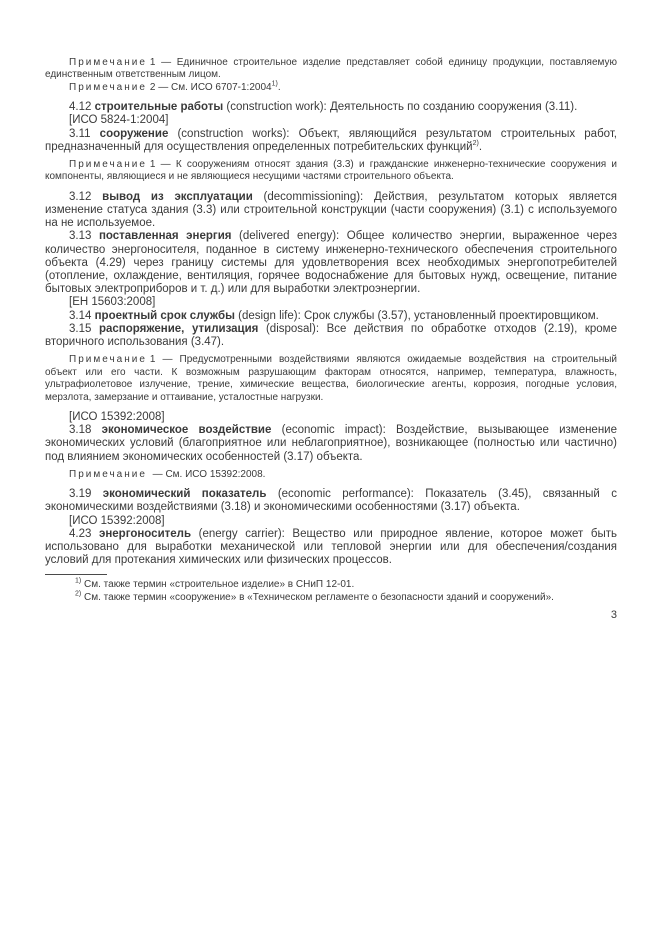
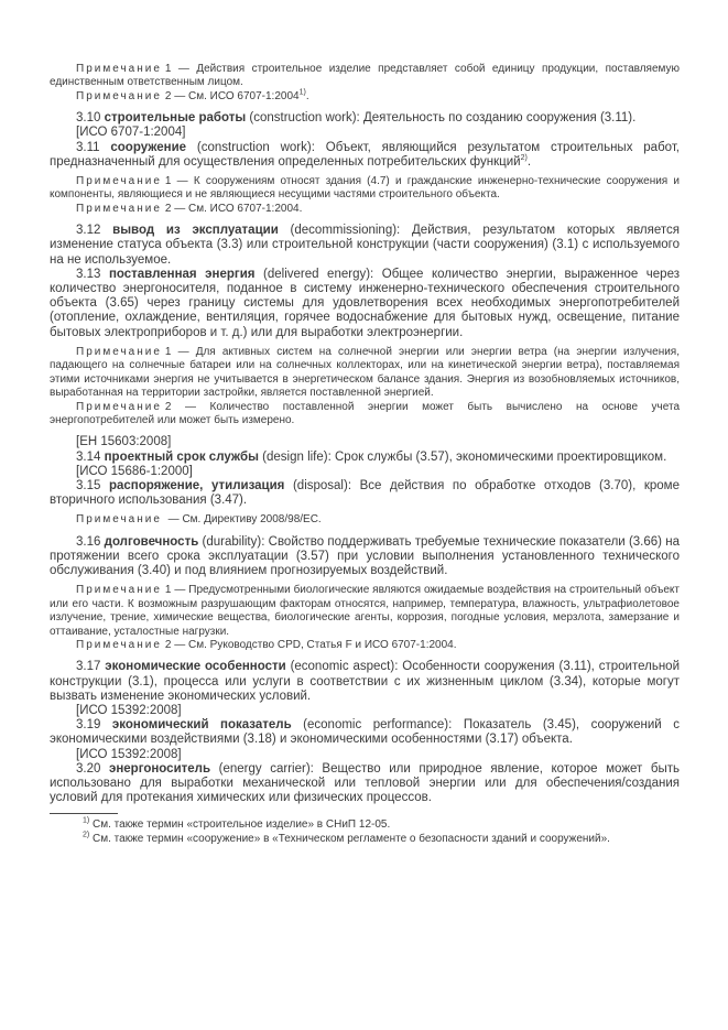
- Примечание 1 — Единичное строительное изделие представляет собой единицу продукции, поставляемую единственным ответственным лицом.
+ Примечание 1 — Действия строительное изделие представляет собой единицу продукции, поставляемую единственным ответственным лицом.
  Примечание 2 — См. ИСО 6707-1:2004 .
- 4.12 строительные работы (construction work): Деятельность по созданию сооружения (3.11).
+ 3.10 строительные работы (construction work): Деятельность по созданию сооружения (3.11).
- [ИСО 5824-1:2004]
+ [ИСО 6707-1:2004]
- 3.11 сооружение (construction works): Объект, являющийся результатом строительных работ, предназначенный для осуществления определенных потребительских функций .
+ 3.11 сооружение (construction work): Объект, являющийся результатом строительных работ, предназначенный для осуществления определенных потребительских функций .
- Примечание 1 — К сооружениям относят здания (3.3) и гражданские инженерно-технические сооружения и компоненты, являющиеся и не являющиеся несущими частями строительного объекта.
+ Примечание 1 — К сооружениям относят здания (4.7) и гражданские инженерно-технические сооружения и компоненты, являющиеся и не являющиеся несущими частями строительного объекта.
+ Примечание 2 — См. ИСО 6707-1:2004.
- 3.12 вывод из эксплуатации (decommissioning): Действия, результатом которых является изменение статуса здания (3.3) или строительной конструкции (части сооружения) (3.1) с используемого на не используемое.
+ 3.12 вывод из эксплуатации (decommissioning): Действия, результатом которых является изменение статуса объекта (3.3) или строительной конструкции (части сооружения) (3.1) с используемого на не используемое.
- 3.13 поставленная энергия (delivered energy): Общее количество энергии, выраженное через количество энергоносителя, поданное в систему инженерно-технического обеспечения строительного объекта (4.29) через границу системы для удовлетворения всех необходимых энергопотребителей (отопление, охлаждение, вентиляция, горячее водоснабжение для бытовых нужд, освещение, питание бытовых электроприборов и т. д.) или для выработки электроэнергии.
+ 3.13 поставленная энергия (delivered energy): Общее количество энергии, выраженное через количество энергоносителя, поданное в систему инженерно-технического обеспечения строительного объекта (3.65) через границу системы для удовлетворения всех необходимых энергопотребителей (отопление, охлаждение, вентиляция, горячее водоснабжение для бытовых нужд, освещение, питание бытовых электроприборов и т. д.) или для выработки электроэнергии.
+ Примечание 1 — Для активных систем на солнечной энергии или энергии ветра (на энергии излучения, падающего на солнечные батареи или на солнечных коллекторах, или на кинетической энергии ветра), поставляемая этими источниками энергия не учитывается в энергетическом балансе здания. Энергия из возобновляемых источников, выработанная на территории застройки, является поставленной энергией.
+ Примечание 2 — Количество поставленной энергии может быть вычислено на основе учета энергопотребителей или может быть измерено.
  [ЕН 15603:2008]
- 3.14 проектный срок службы (design life): Срок службы (3.57), установленный проектировщиком.
+ 3.14 проектный срок службы (design life): Срок службы (3.57), экономическими проектировщиком.
+ [ИСО 15686-1:2000]
- 3.15 распоряжение, утилизация (disposal): Все действия по обработке отходов (2.19), кроме вторичного использования (3.47).
+ 3.15 распоряжение, утилизация (disposal): Все действия по обработке отходов (3.70), кроме вторичного использования (3.47).
+ Примечание — См. Директиву 2008/98/ЕС.
+ 3.16 долговечность (durability): Свойство поддерживать требуемые технические показатели (3.66) на протяжении всего срока эксплуатации (3.57) при условии выполнения установленного технического обслуживания (3.40) и под влиянием прогнозируемых воздействий.
- Примечание 1 — Предусмотренными воздействиями являются ожидаемые воздействия на строительный объект или его части. К возможным разрушающим факторам относятся, например, температура, влажность, ультрафиолетовое излучение, трение, химические вещества, биологические агенты, коррозия, погодные условия, мерзлота, замерзание и оттаивание, усталостные нагрузки.
+ Примечание 1 — Предусмотренными биологические являются ожидаемые воздействия на строительный объект или его части. К возможным разрушающим факторам относятся, например, температура, влажность, ультрафиолетовое излучение, трение, химические вещества, биологические агенты, коррозия, погодные условия, мерзлота, замерзание и оттаивание, усталостные нагрузки.
+ Примечание 2 — См. Руководство CPD, Статья F и ИСО 6707-1:2004.
+ 3.17 экономические особенности (economic aspect): Особенности сооружения (3.11), строительной конструкции (3.1), процесса или услуги в соответствии с их жизненным циклом (3.34), которые могут вызвать изменение экономических условий.
  [ИСО 15392:2008]
- 3.18 экономическое воздействие (economic impact): Воздействие, вызывающее изменение экономических условий (благоприятное или неблагоприятное), возникающее (полностью или частично) под влиянием экономических особенностей (3.17) объекта.
- Примечание — См. ИСО 15392:2008.
- 3.19 экономический показатель (economic performance): Показатель (3.45), связанный с экономическими воздействиями (3.18) и экономическими особенностями (3.17) объекта.
+ 3.19 экономический показатель (economic performance): Показатель (3.45), сооружений с экономическими воздействиями (3.18) и экономическими особенностями (3.17) объекта.
  [ИСО 15392:2008]
- 4.23 энергоноситель (energy carrier): Вещество или природное явление, которое может быть использовано для выработки механической или тепловой энергии или для обеспечения/создания условий для протекания химических или физических процессов.
+ 3.20 энергоноситель (energy carrier): Вещество или природное явление, которое может быть использовано для выработки механической или тепловой энергии или для обеспечения/создания условий для протекания химических или физических процессов.
- См. также термин «строительное изделие» в СНиП 12-01.
+ См. также термин «строительное изделие» в СНиП 12-05.
  См. также термин «сооружение» в «Техническом регламенте о безопасности зданий и сооружений».
- 3
